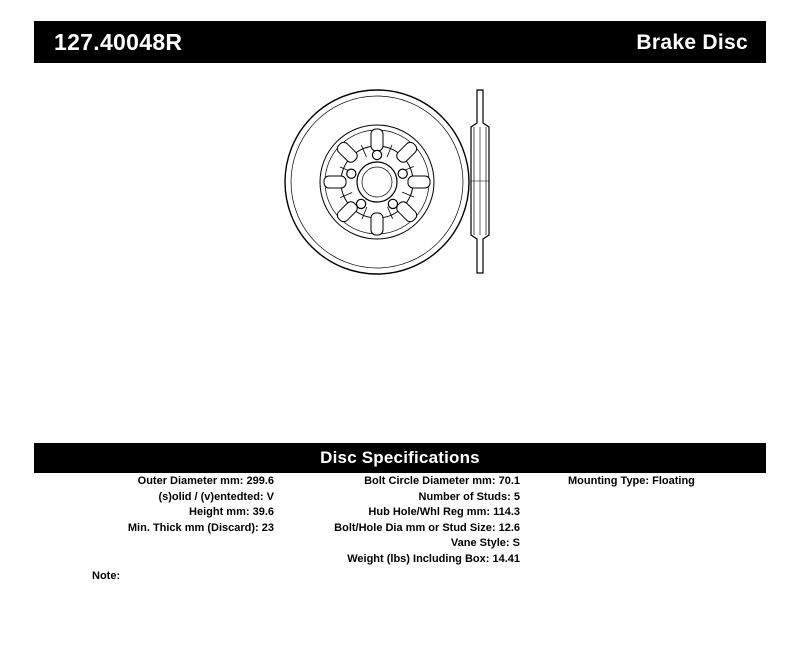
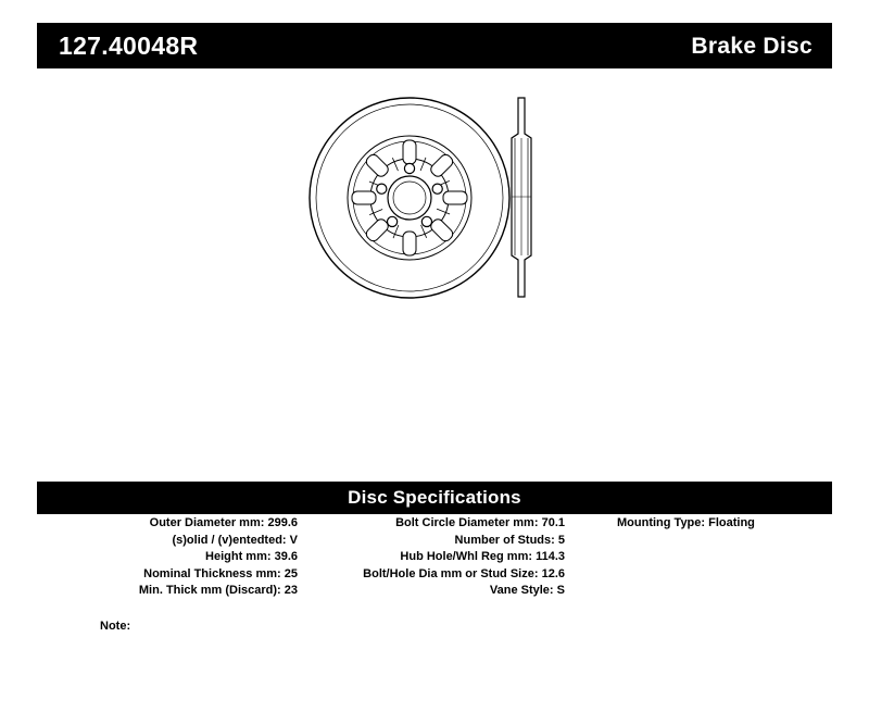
  127.40048R
  Brake Disc
  Disc Specifications
  Outer Diameter mm: 299.6
  (s)olid / (v)entedted: V
  Height mm: 39.6
+ Nominal Thickness mm: 25
  Min. Thick mm (Discard): 23
  Bolt Circle Diameter mm: 70.1
  Number of Studs: 5
  Hub Hole/Whl Reg mm: 114.3
  Bolt/Hole Dia mm or Stud Size: 12.6
  Vane Style: S
- Weight (lbs) Including Box: 14.41
  Mounting Type: Floating
  Note:
